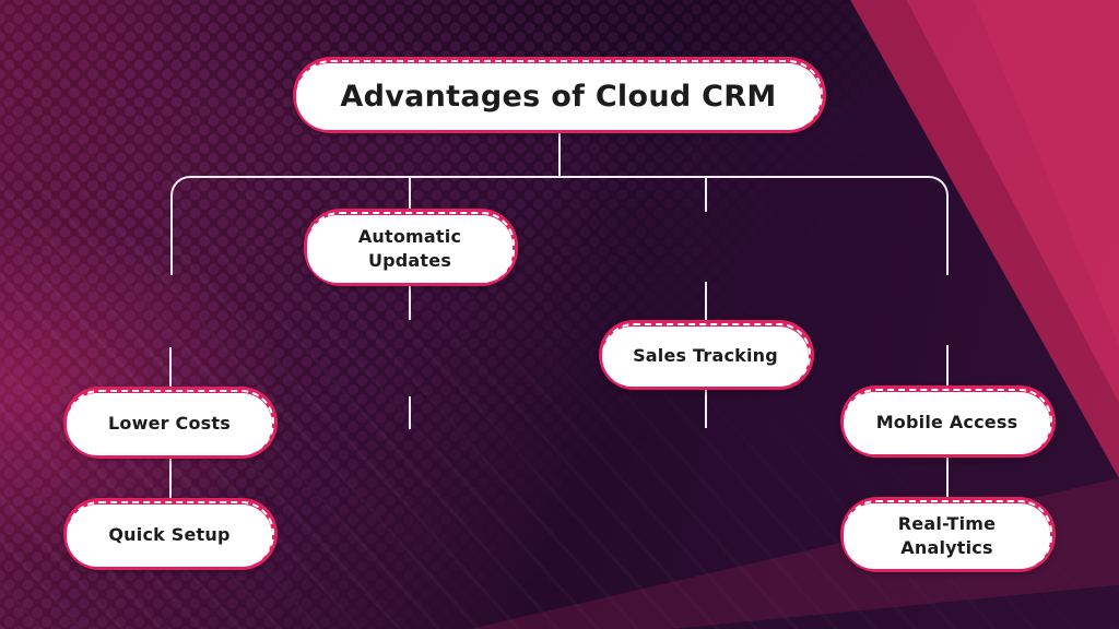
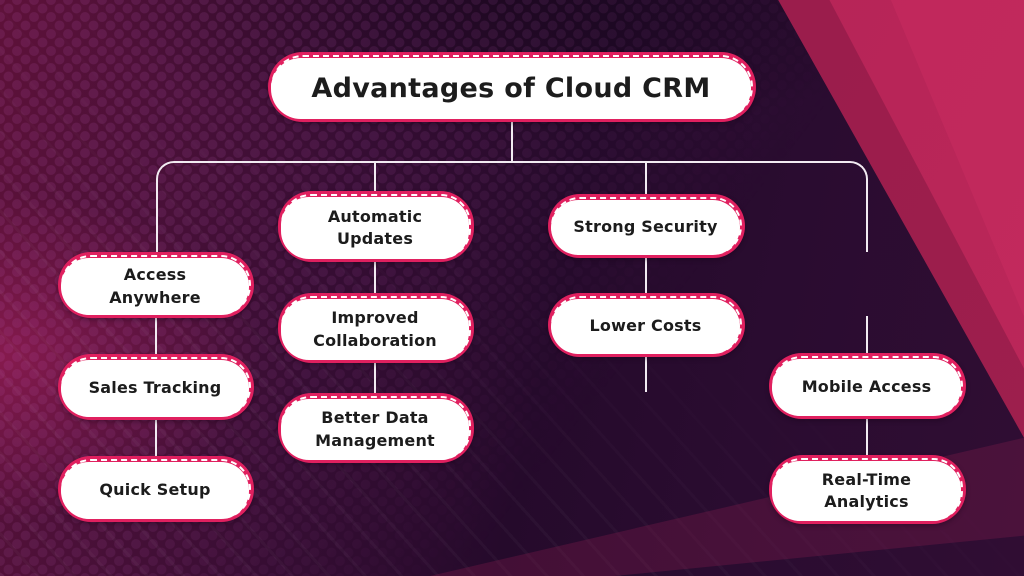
  Advantages of Cloud CRM
+ Access
+ Anywhere
- Lower Costs
+ Sales Tracking
  Quick Setup
  Automatic
  Updates
+ Improved
+ Collaboration
+ Better Data
+ Management
+ Strong Security
- Sales Tracking
+ Lower Costs
  Mobile Access
  Real-Time
  Analytics
